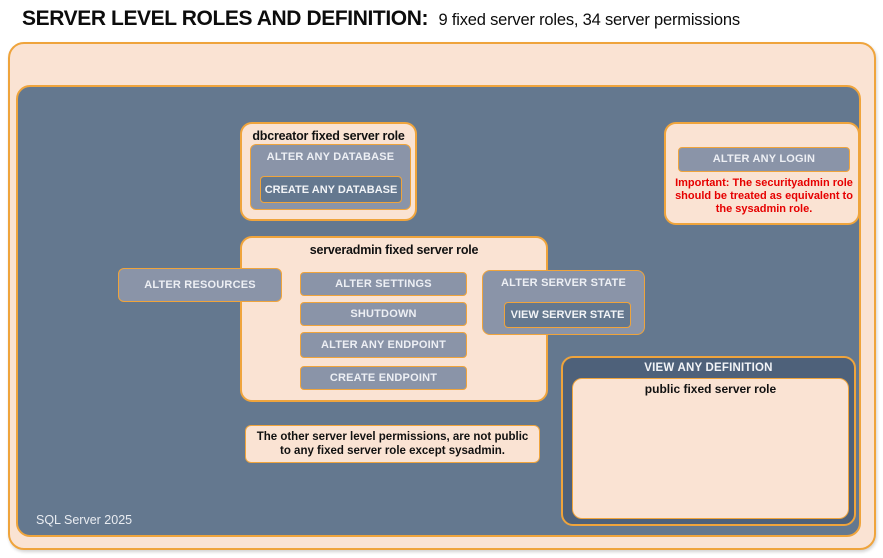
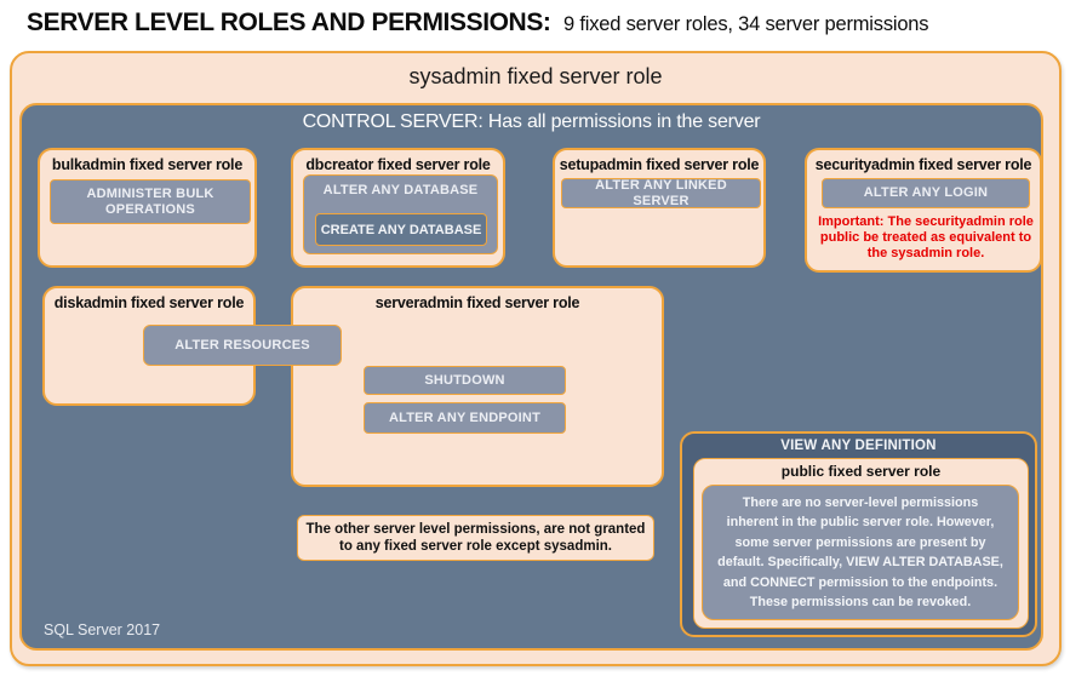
- SERVER LEVEL ROLES AND DEFINITION: 9 fixed server roles, 34 server permissions
+ SERVER LEVEL ROLES AND PERMISSIONS: 9 fixed server roles, 34 server permissions
+ sysadmin fixed server role
+ CONTROL SERVER: Has all permissions in the server
+ bulkadmin fixed server role
+ ADMINISTER BULK OPERATIONS
  dbcreator fixed server role
  ALTER ANY DATABASE
  CREATE ANY DATABASE
+ setupadmin fixed server role
+ ALTER ANY LINKED SERVER
+ securityadmin fixed server role
  ALTER ANY LOGIN
- Important: The securityadmin role should be treated as equivalent to the sysadmin role.
+ Important: The securityadmin role public be treated as equivalent to the sysadmin role.
+ diskadmin fixed server role
  ALTER RESOURCES
  serveradmin fixed server role
- ALTER SETTINGS
  SHUTDOWN
  ALTER ANY ENDPOINT
- CREATE ENDPOINT
- ALTER SERVER STATE
- VIEW SERVER STATE
- The other server level permissions, are not public to any fixed server role except sysadmin.
+ The other server level permissions, are not granted to any fixed server role except sysadmin.
  VIEW ANY DEFINITION
  public fixed server role
+ There are no server-level permissions inherent in the public server role. However, some server permissions are present by default. Specifically, VIEW ALTER DATABASE, and CONNECT permission to the endpoints. These permissions can be revoked.
- SQL Server 2025
+ SQL Server 2017
